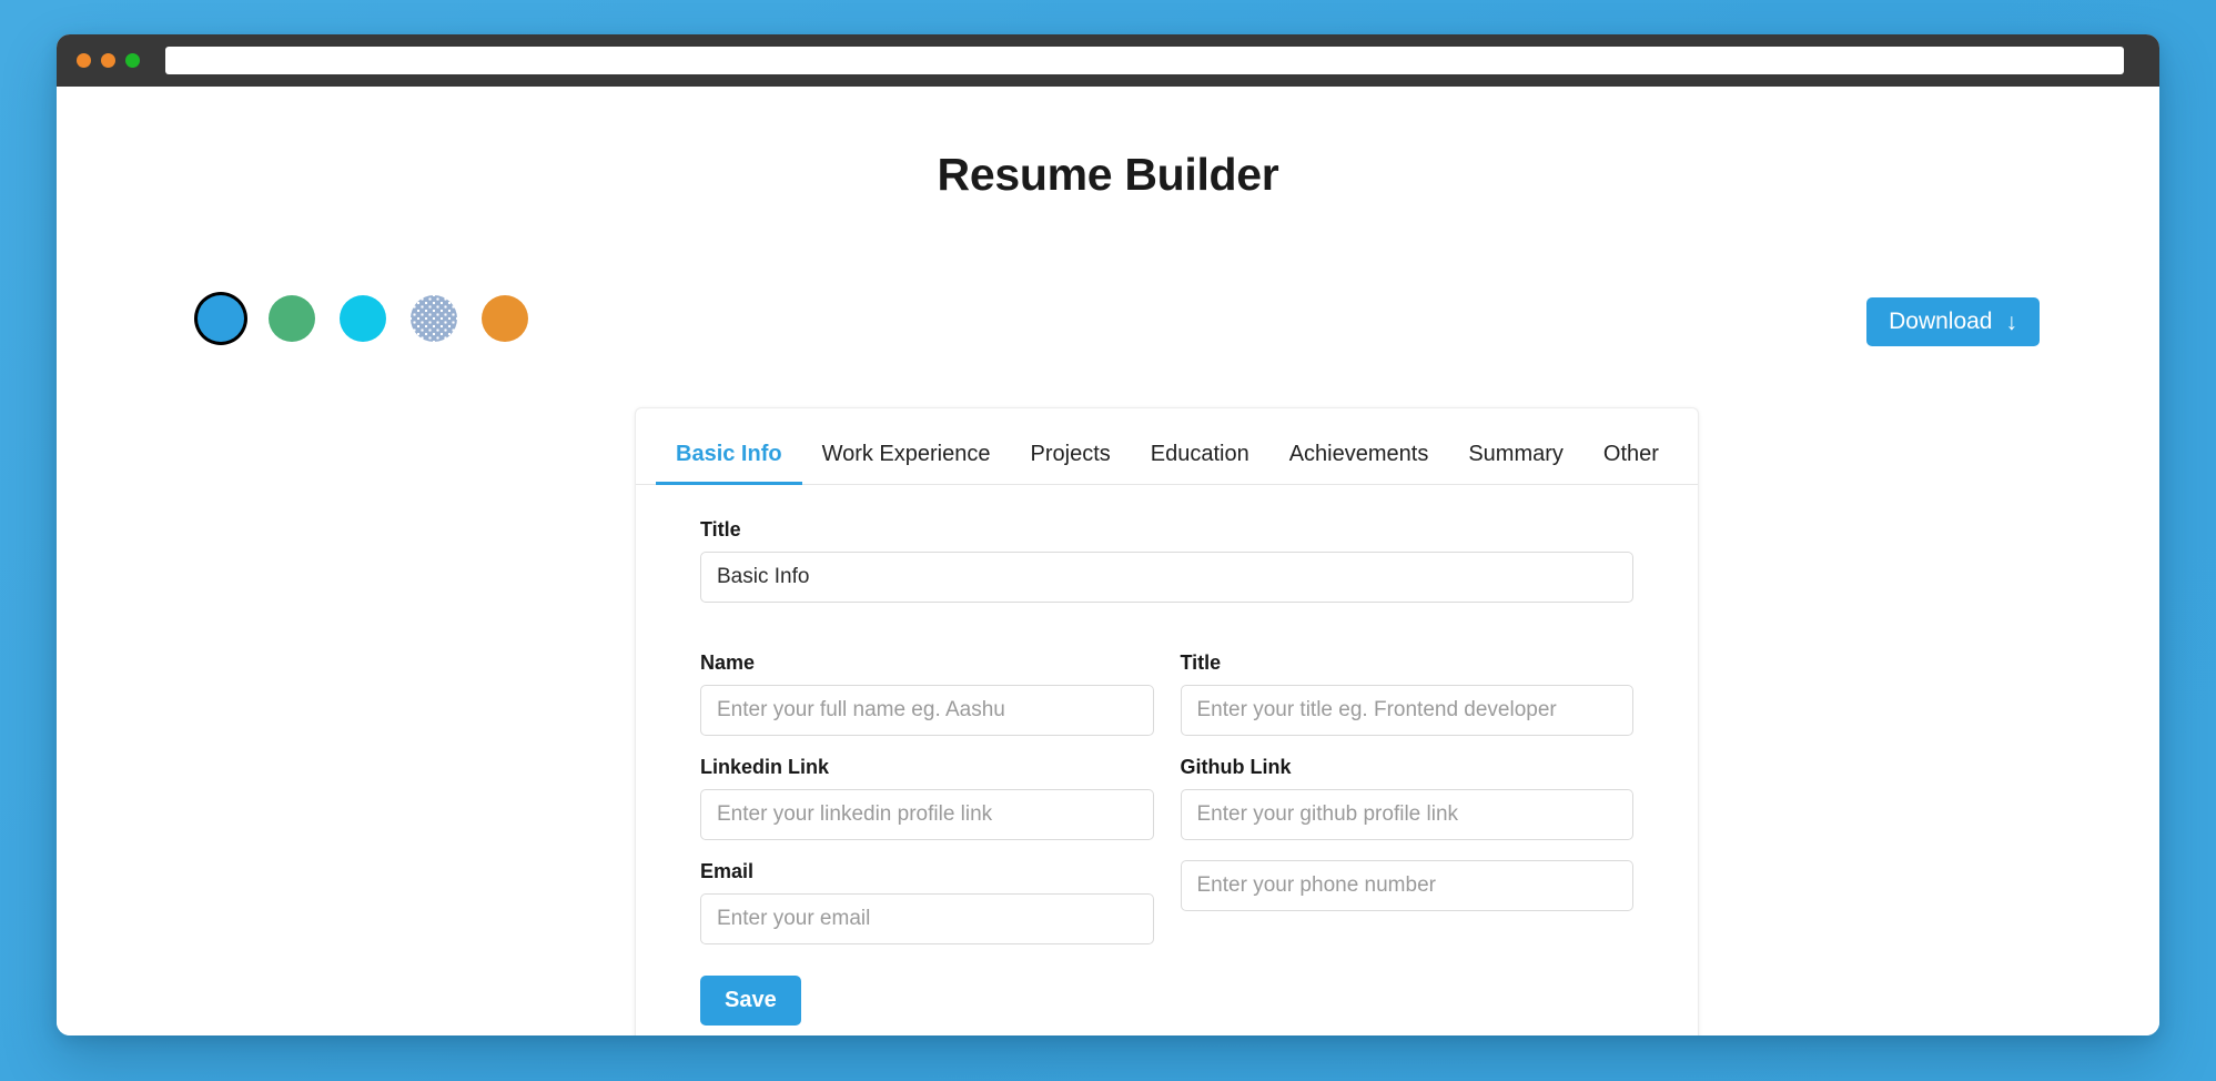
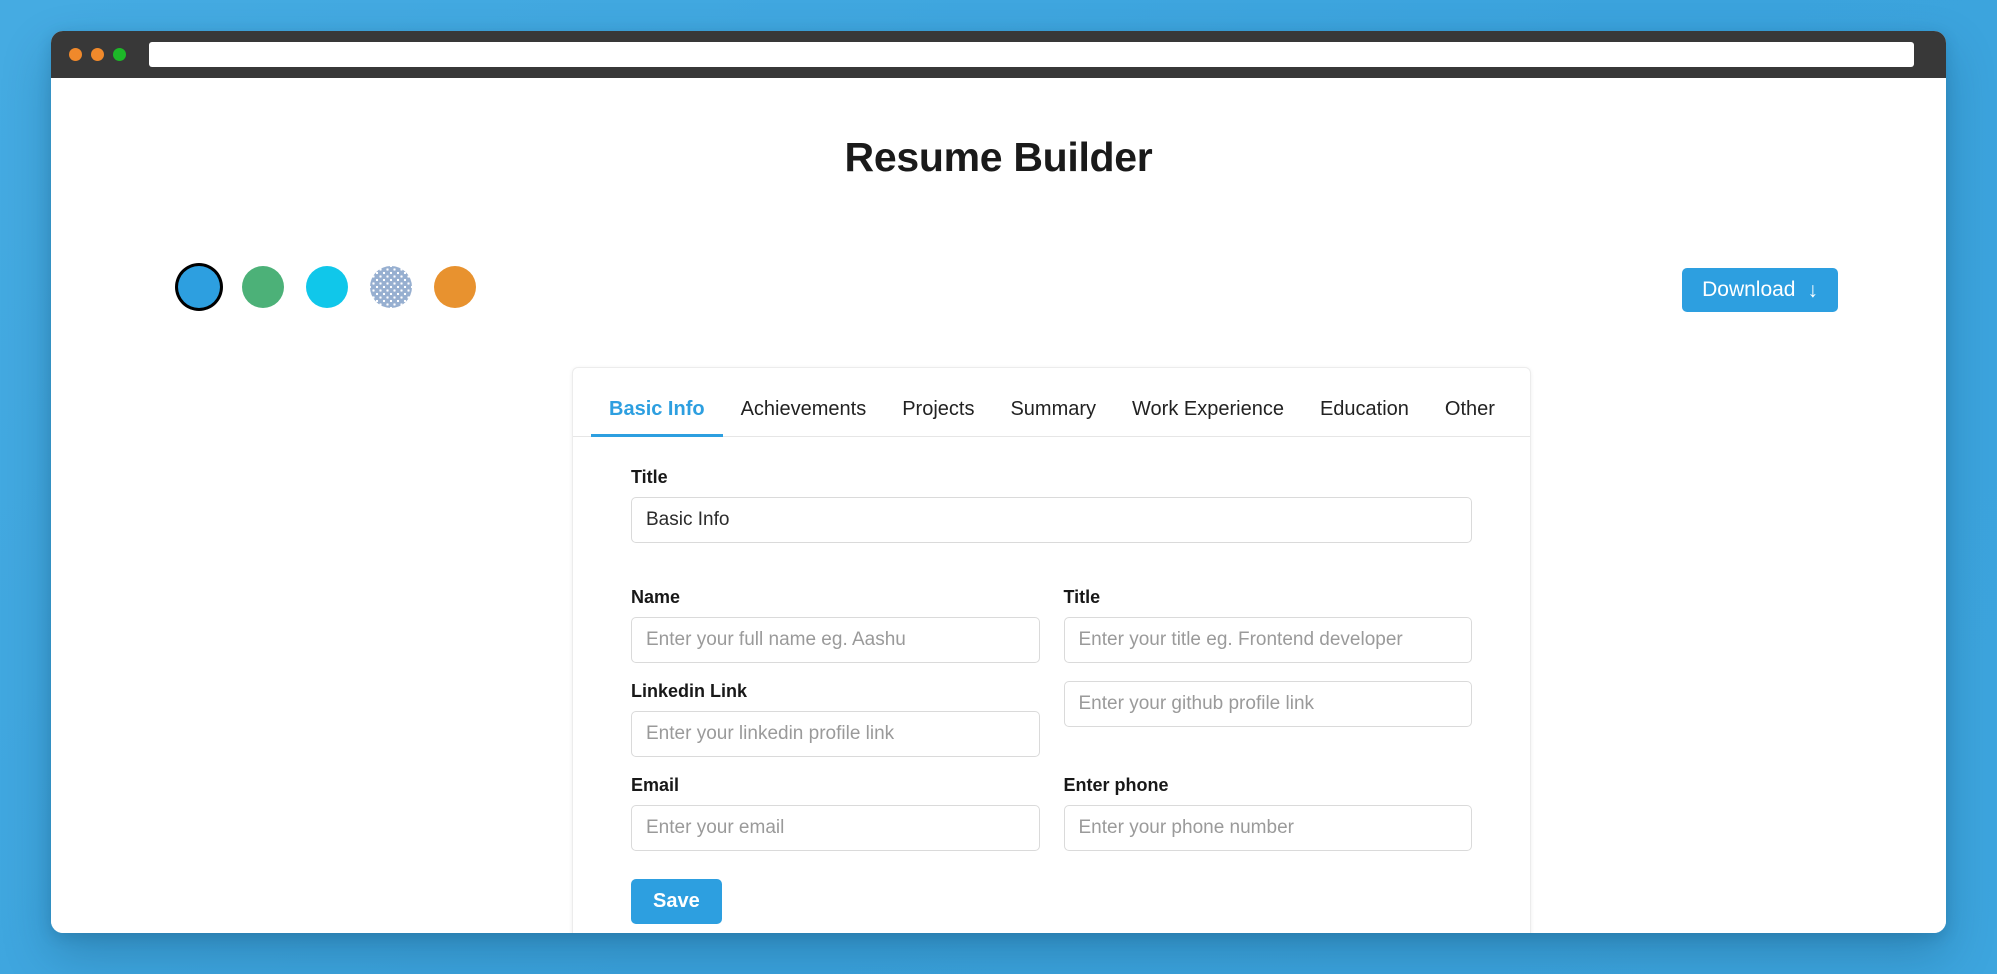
  Resume Builder
  Download
  ↓
  Basic Info
- Work Experience
+ Achievements
  Projects
- Education
+ Summary
- Achievements
+ Work Experience
- Summary
+ Education
  Other
  Title
  Basic Info
  Name
  Enter your full name eg. Aashu
  Title
  Enter your title eg. Frontend developer
  Linkedin Link
  Enter your linkedin profile link
- Github Link
  Enter your github profile link
  Email
  Enter your email
+ Enter phone
  Enter your phone number
  Save
